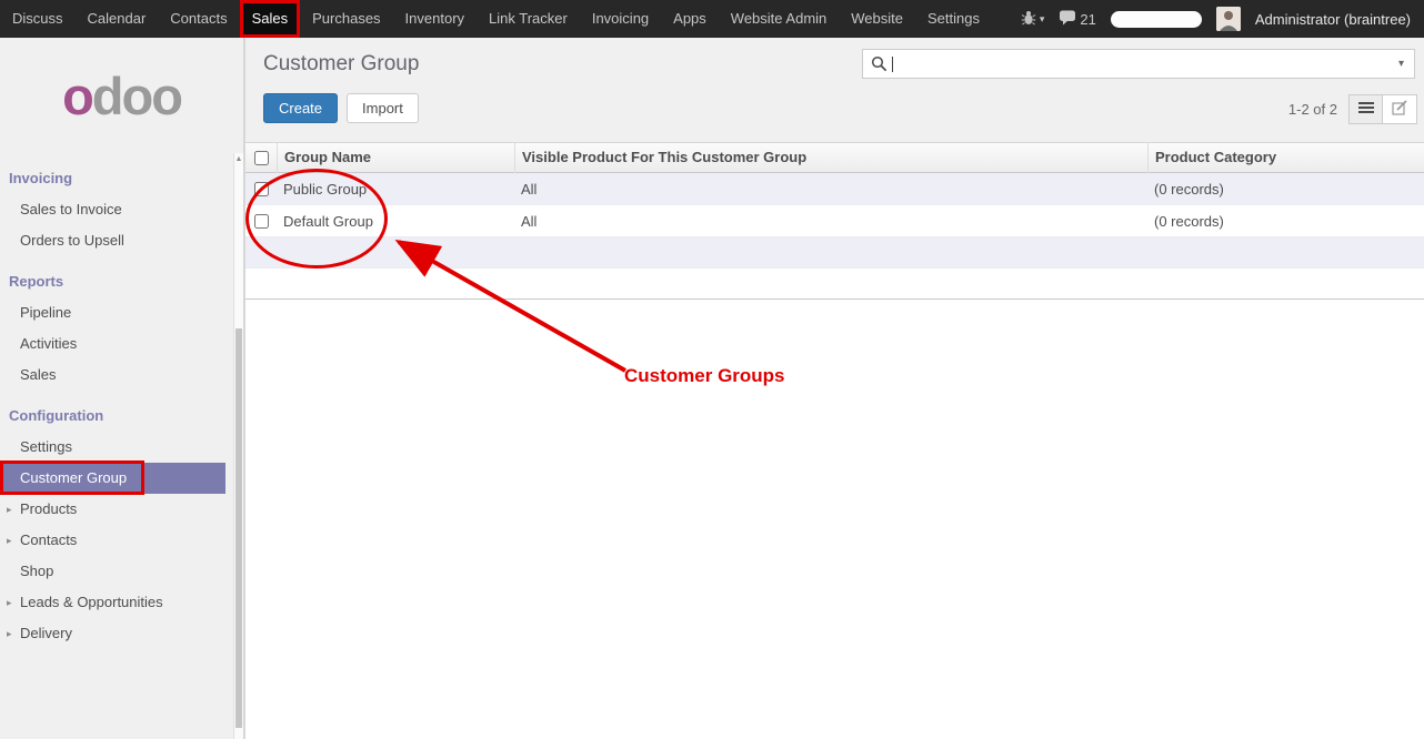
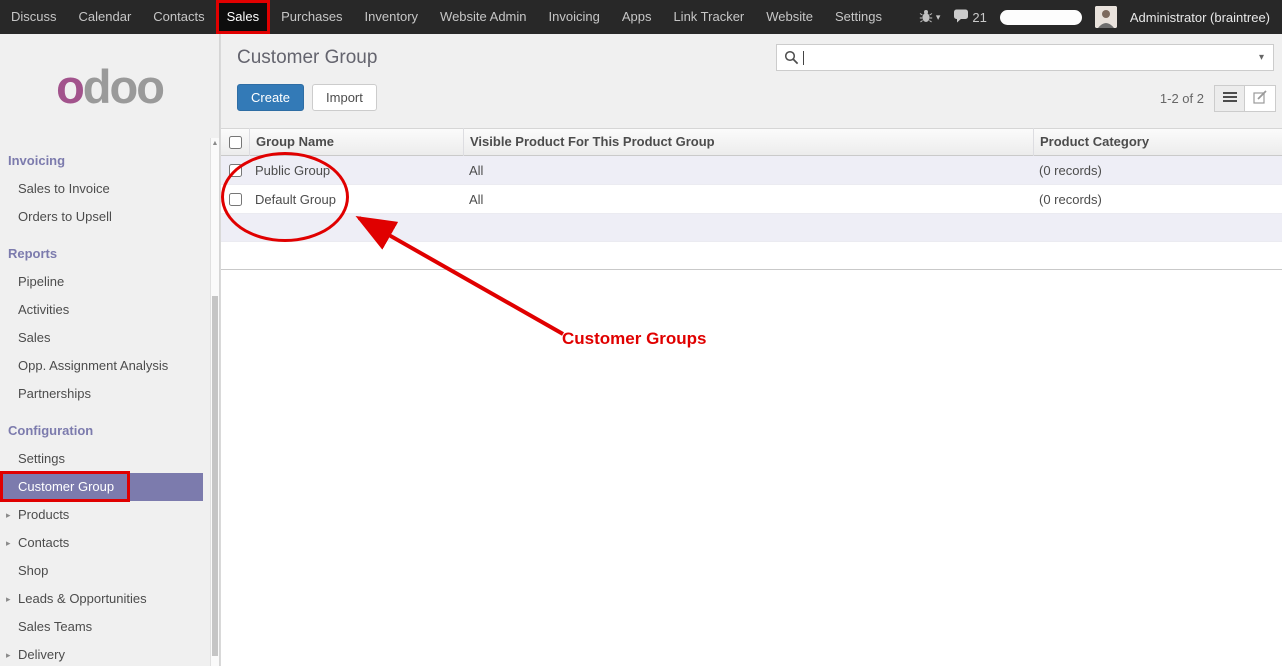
  Discuss
  Calendar
  Contacts
  Sales
  Purchases
  Inventory
- Link Tracker
+ Website Admin
  Invoicing
  Apps
- Website Admin
+ Link Tracker
  Website
  Settings
  ▾
  21
  Administrator (braintree)
  o
  doo
  Invoicing
  Sales to Invoice
  Orders to Upsell
  Reports
  Pipeline
  Activities
  Sales
+ Opp. Assignment Analysis
+ Partnerships
  Configuration
  Settings
  Customer Group
  ▸
  Products
  ▸
  Contacts
  Shop
  ▸
  Leads & Opportunities
+ Sales Teams
  ▸
  Delivery
  Customer Group
  ▾
  Create
  Import
  1-2 of 2
  Group Name
- Visible Product For This Customer Group
+ Visible Product For This Product Group
  Product Category
  Public Group
  All
  (0 records)
  Default Group
  All
  (0 records)
  Customer Groups
